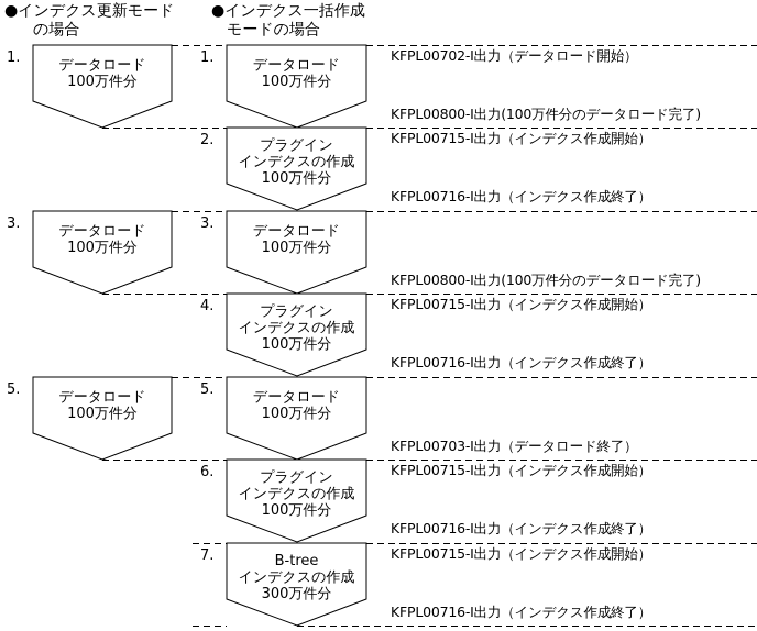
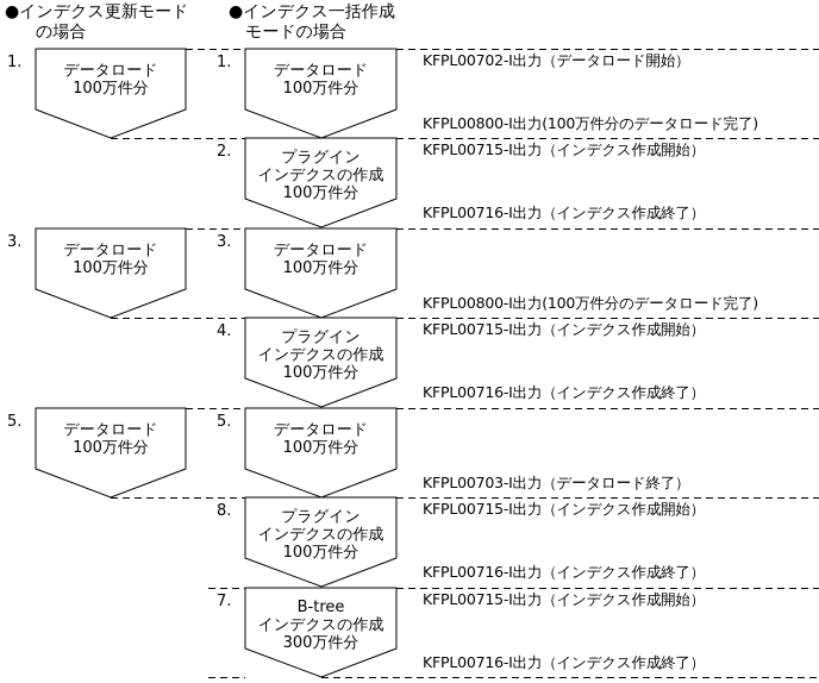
  ●インデクス更新モード
  の場合
  ●インデクス一括作成
  モードの場合
  1.
  データロード
  100万件分
  3.
  データロード
  100万件分
  5.
  データロード
  100万件分
  1.
  データロード
  100万件分
  2.
  プラグイン
  インデクスの作成
  100万件分
  3.
  データロード
  100万件分
  4.
  プラグイン
  インデクスの作成
  100万件分
  5.
  データロード
  100万件分
- 6.
+ 8.
  プラグイン
  インデクスの作成
  100万件分
  7.
  B-tree
  インデクスの作成
  300万件分
  KFPL00702-I出力（データロード開始）
  KFPL00800-I出力(100万件分のデータロード完了)
  KFPL00715-I出力（インデクス作成開始）
  KFPL00716-I出力（インデクス作成終了）
  KFPL00800-I出力(100万件分のデータロード完了)
  KFPL00715-I出力（インデクス作成開始）
  KFPL00716-I出力（インデクス作成終了）
  KFPL00703-I出力（データロード終了）
  KFPL00715-I出力（インデクス作成開始）
  KFPL00716-I出力（インデクス作成終了）
  KFPL00715-I出力（インデクス作成開始）
  KFPL00716-I出力（インデクス作成終了）
